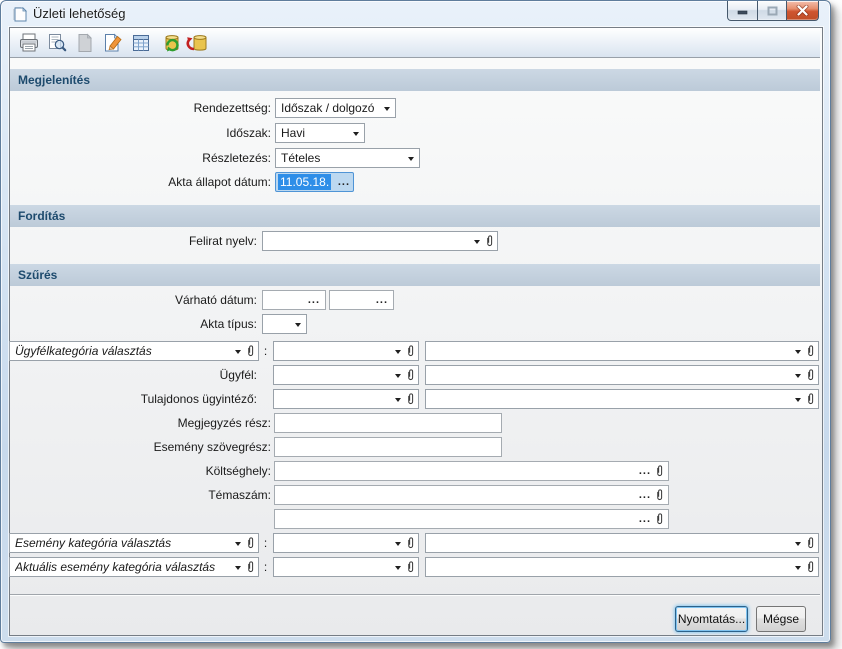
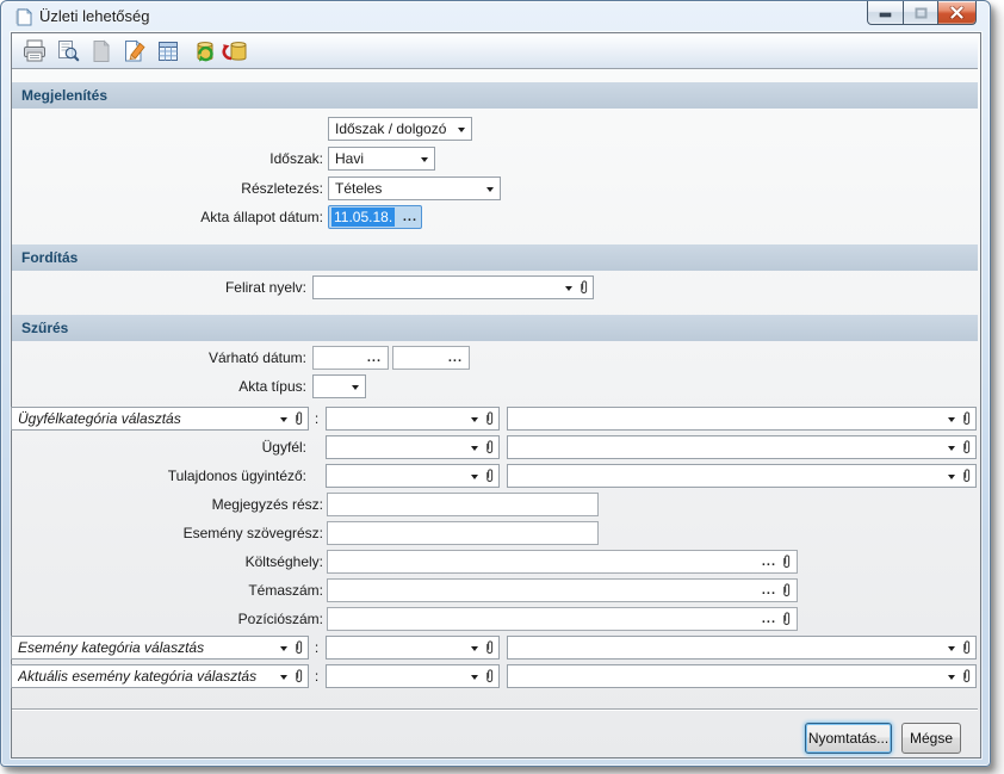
  Üzleti lehetőség
  Megjelenítés
- Rendezettség:
  Időszak / dolgozó
  Időszak:
  Havi
  Részletezés:
  Tételes
  Akta állapot dátum:
  11.05.18.
  ...
  Fordítás
  Felirat nyelv:
  Szűrés
  Várható dátum:
  ...
  ...
  Akta típus:
  Ügyfélkategória választás
  :
  Ügyfél:
  Tulajdonos ügyintéző:
  Megjegyzés rész:
  Esemény szövegrész:
  Költséghely:
  ...
  Témaszám:
  ...
+ Pozíciószám:
  ...
  Esemény kategória választás
  :
  Aktuális esemény kategória választás
  :
  Nyomtatás...
  Mégse
